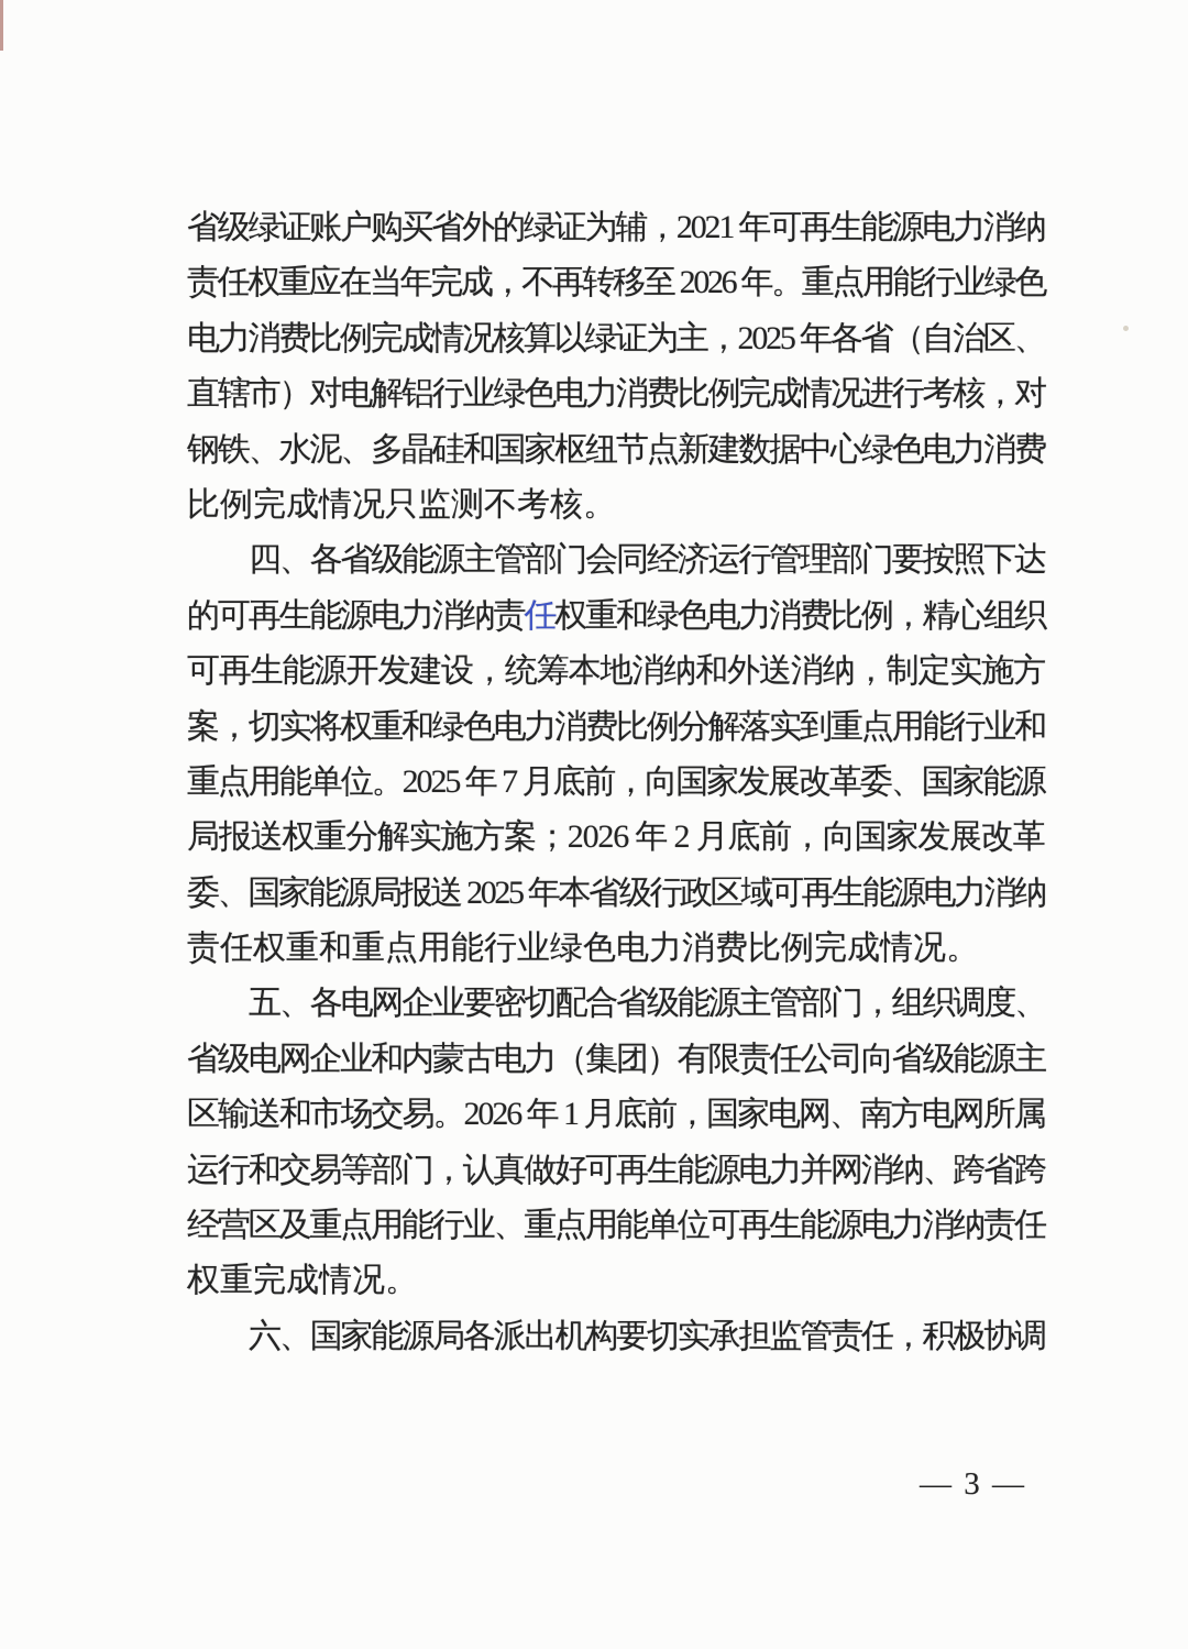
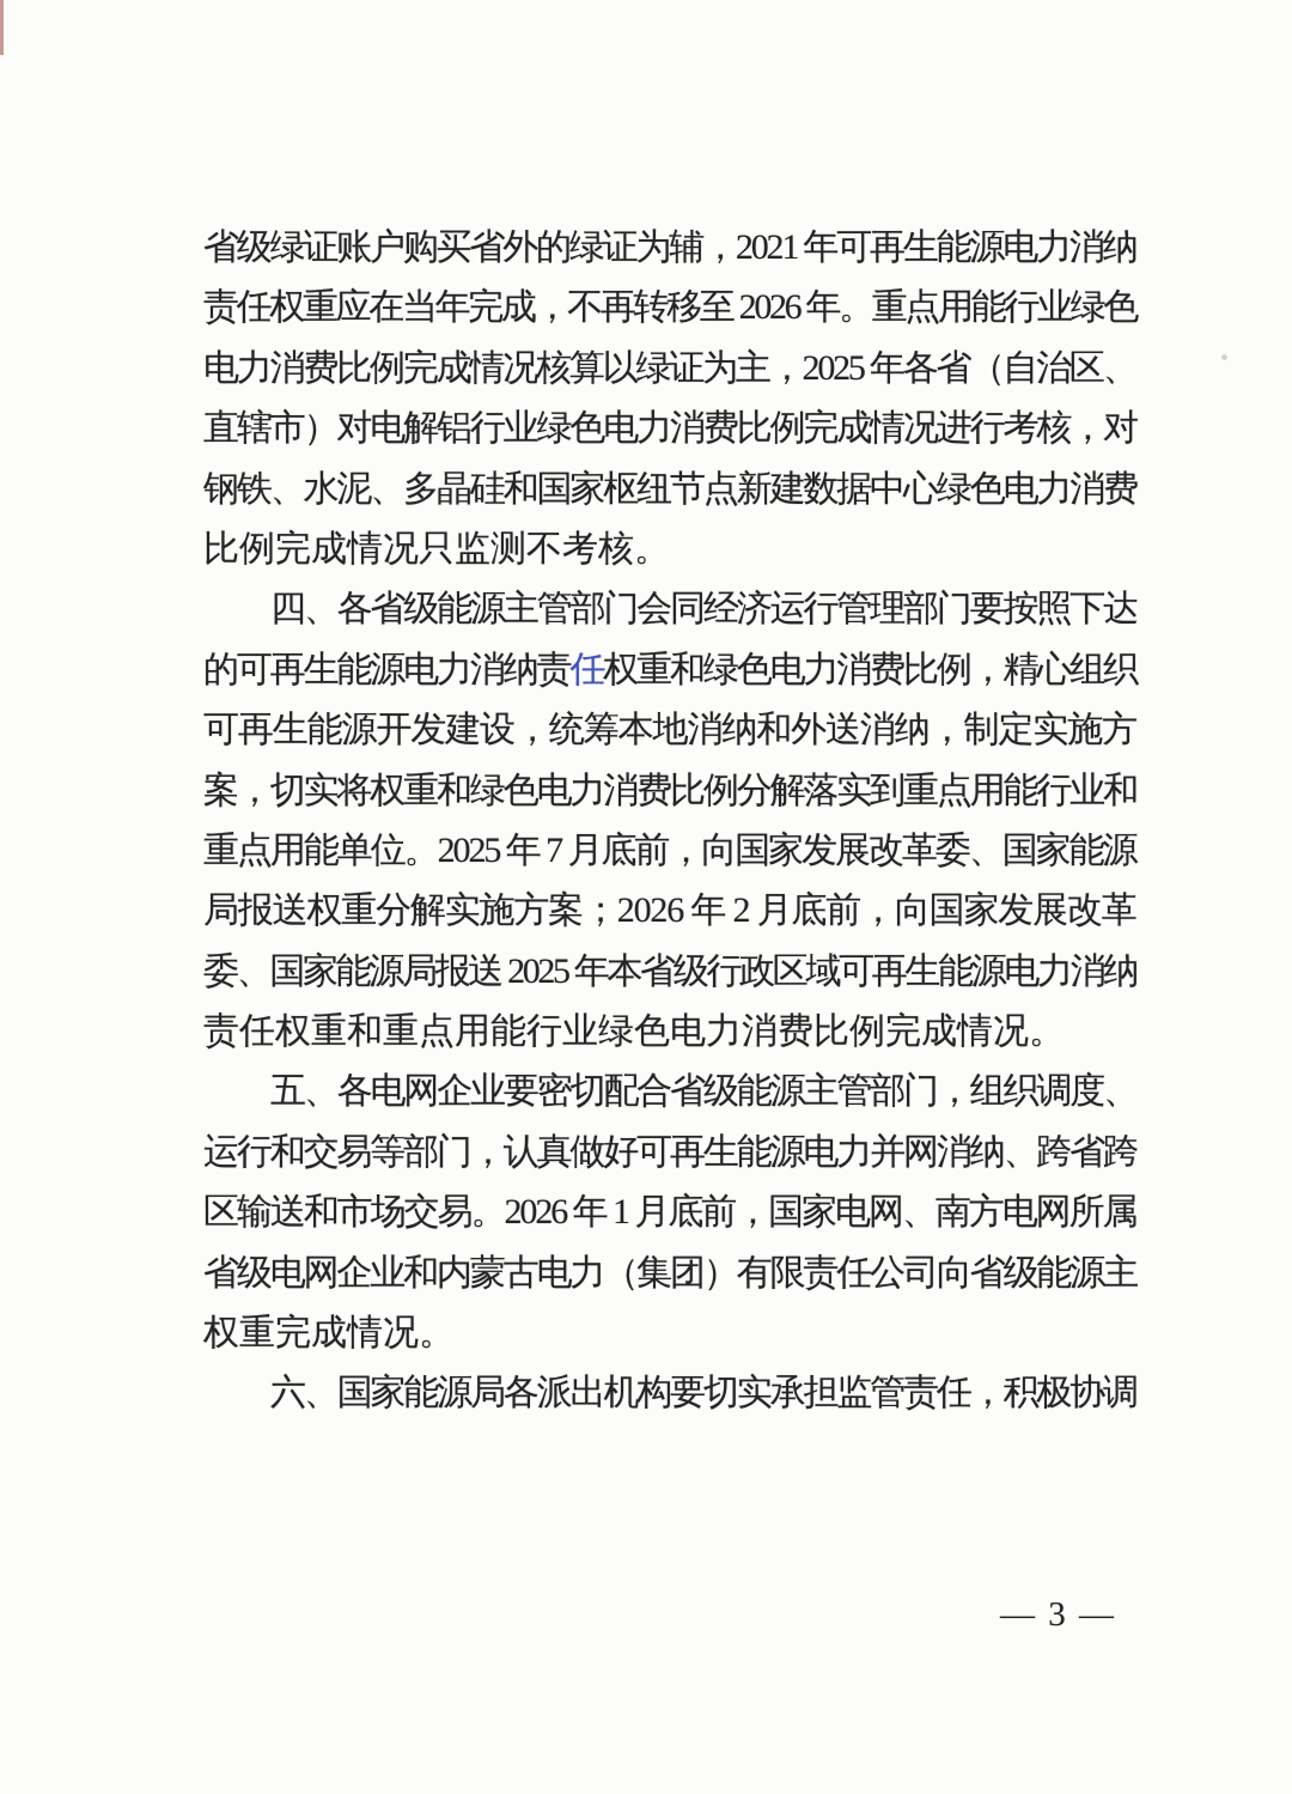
  省级绿证账户购买省外的绿证为辅，2021 年可再生能源电力消纳
  责任权重应在当年完成，不再转移至 2026 年。重点用能行业绿色
  电力消费比例完成情况核算以绿证为主，2025 年各省（自治区、
  直辖市）对电解铝行业绿色电力消费比例完成情况进行考核，对
  钢铁、水泥、多晶硅和国家枢纽节点新建数据中心绿色电力消费
  比例完成情况只监测不考核。
  四、各省级能源主管部门会同经济运行管理部门要按照下达
  的可再生能源电力消纳责任权重和绿色电力消费比例，精心组织
  可再生能源开发建设，统筹本地消纳和外送消纳，制定实施方
  案，切实将权重和绿色电力消费比例分解落实到重点用能行业和
  重点用能单位。2025 年 7 月底前，向国家发展改革委、国家能源
  局报送权重分解实施方案；2026 年 2 月底前，向国家发展改革
  委、国家能源局报送 2025 年本省级行政区域可再生能源电力消纳
  责任权重和重点用能行业绿色电力消费比例完成情况。
  五、各电网企业要密切配合省级能源主管部门，组织调度、
- 省级电网企业和内蒙古电力（集团）有限责任公司向省级能源主
+ 运行和交易等部门，认真做好可再生能源电力并网消纳、跨省跨
  区输送和市场交易。2026 年 1 月底前，国家电网、南方电网所属
- 运行和交易等部门，认真做好可再生能源电力并网消纳、跨省跨
+ 省级电网企业和内蒙古电力（集团）有限责任公司向省级能源主
- 经营区及重点用能行业、重点用能单位可再生能源电力消纳责任
  权重完成情况。
  六、国家能源局各派出机构要切实承担监管责任，积极协调
  — 3 —
